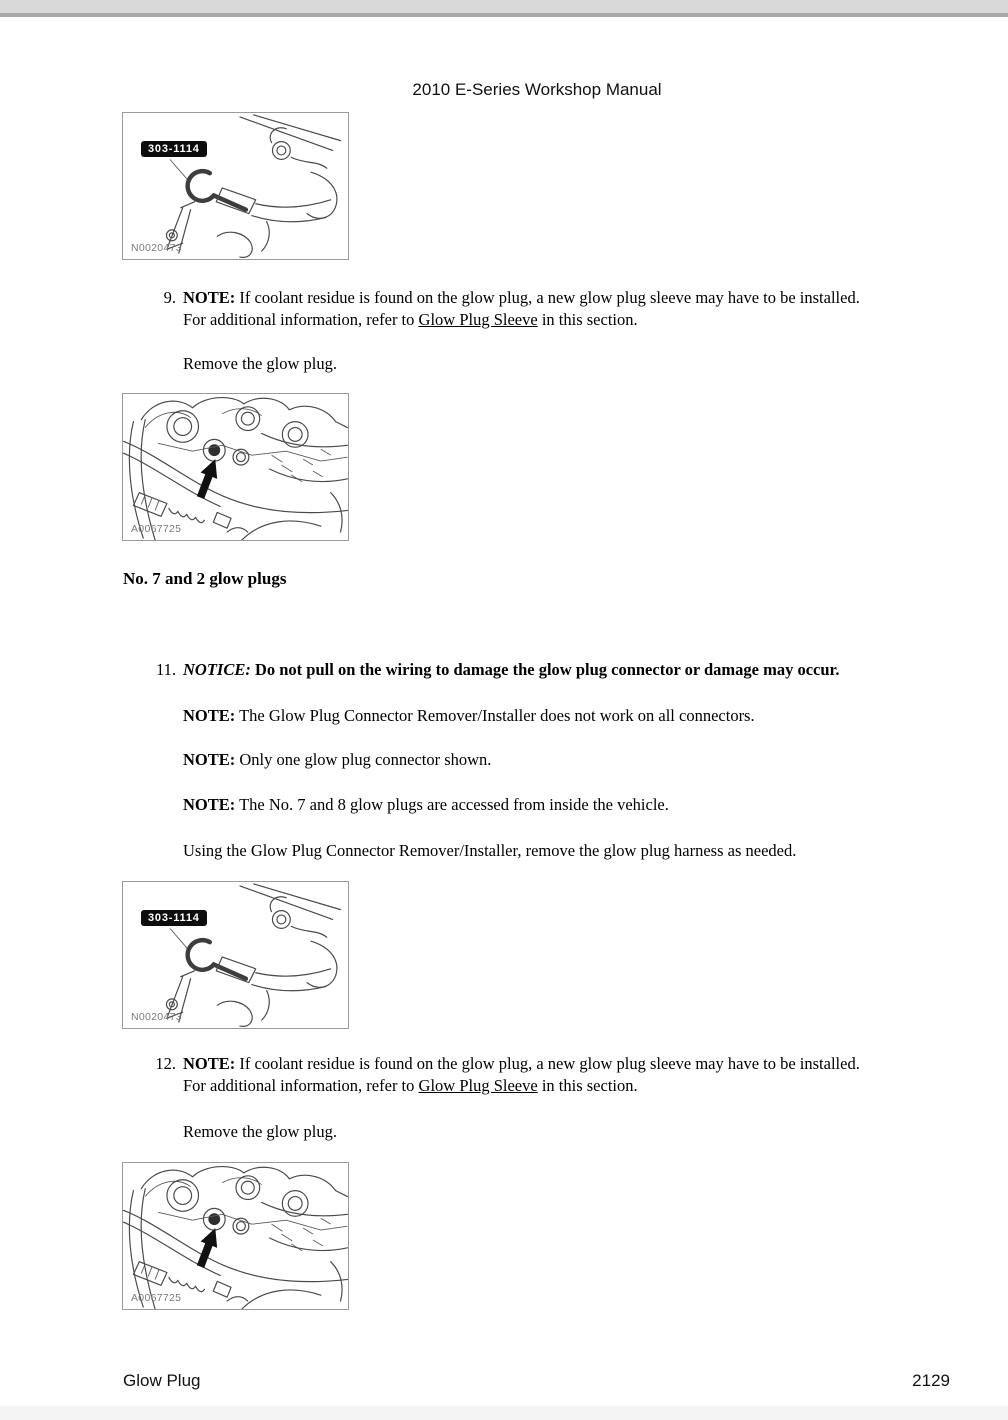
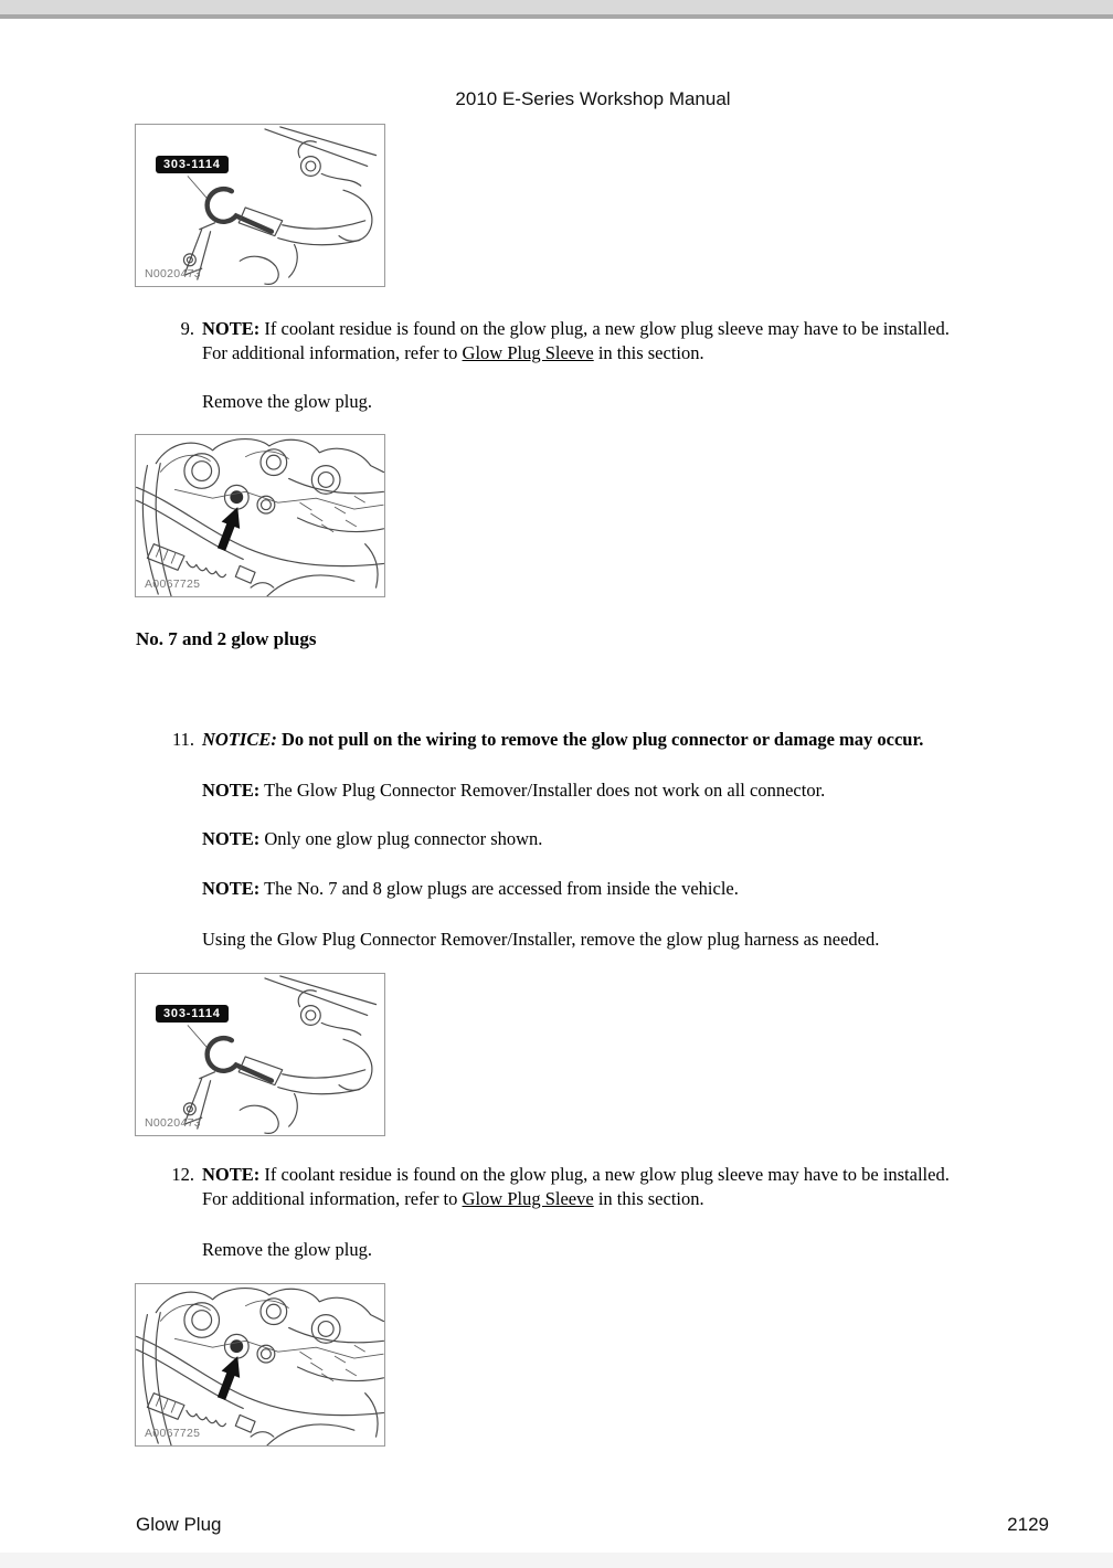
  2010 E-Series Workshop Manual
  303-1114
  N0020473
  9.
  NOTE: If coolant residue is found on the glow plug, a new glow plug sleeve may have to be installed. For additional information, refer to Glow Plug Sleeve in this section.
  Remove the glow plug.
  A0067725
  No. 7 and 2 glow plugs
  11.
- NOTICE: Do not pull on the wiring to damage the glow plug connector or damage may occur.
+ NOTICE: Do not pull on the wiring to remove the glow plug connector or damage may occur.
- NOTE: The Glow Plug Connector Remover/Installer does not work on all connectors.
+ NOTE: The Glow Plug Connector Remover/Installer does not work on all connector.
  NOTE: Only one glow plug connector shown.
  NOTE: The No. 7 and 8 glow plugs are accessed from inside the vehicle.
  Using the Glow Plug Connector Remover/Installer, remove the glow plug harness as needed.
  303-1114
  N0020473
  12.
  NOTE: If coolant residue is found on the glow plug, a new glow plug sleeve may have to be installed. For additional information, refer to Glow Plug Sleeve in this section.
  Remove the glow plug.
  A0067725
  Glow Plug
  2129
